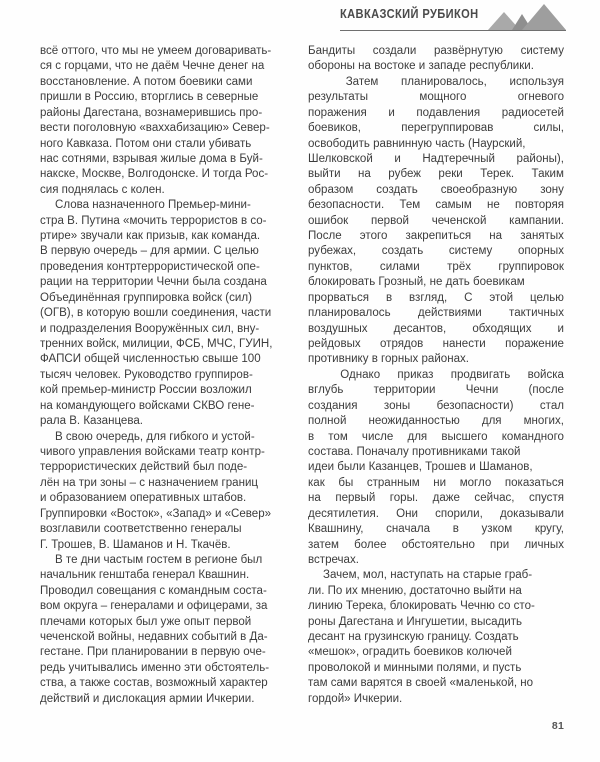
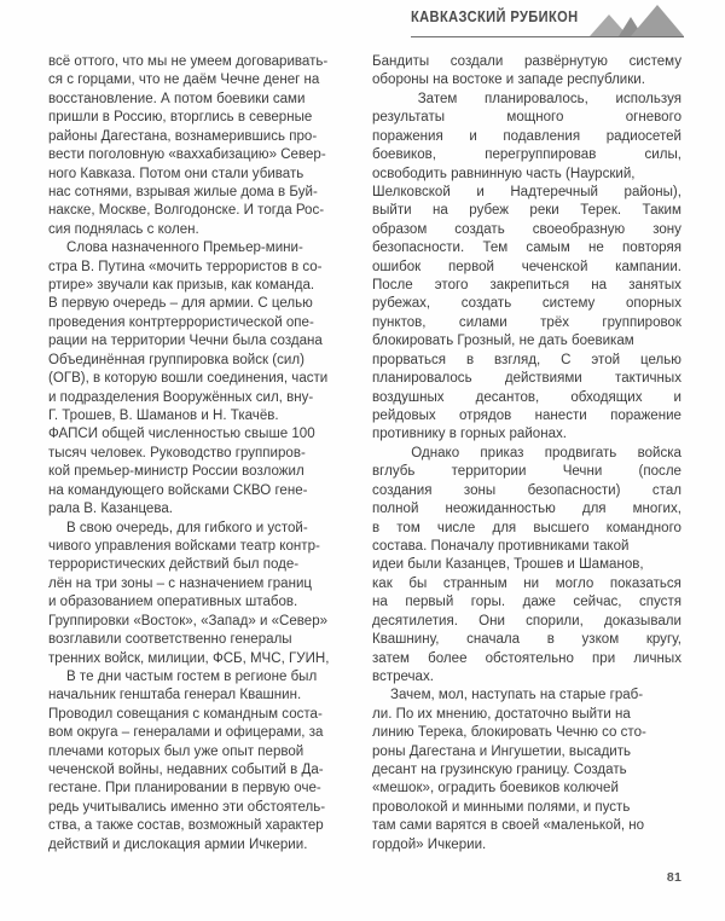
  КАВКАЗСКИЙ РУБИКОН
  всё оттого, что мы не умеем договаривать-
  ся с горцами, что не даём Чечне денег на
  восстановление. А потом боевики сами
  пришли в Россию, вторглись в северные
  районы Дагестана, вознамерившись про-
  вести поголовную «ваххабизацию» Север-
  ного Кавказа. Потом они стали убивать
  нас сотнями, взрывая жилые дома в Буй-
  накске, Москве, Волгодонске. И тогда Рос-
  сия поднялась с колен.
  Слова назначенного Премьер-мини-
  стра В. Путина «мочить террористов в со-
  ртире» звучали как призыв, как команда.
  В первую очередь – для армии. С целью
  проведения контртеррористической опе-
  рации на территории Чечни была создана
  Объединённая группировка войск (сил)
  (ОГВ), в которую вошли соединения, части
  и подразделения Вооружённых сил, вну-
- тренних войск, милиции, ФСБ, МЧС, ГУИН,
+ Г. Трошев, В. Шаманов и Н. Ткачёв.
  ФАПСИ общей численностью свыше 100
  тысяч человек. Руководство группиров-
  кой премьер-министр России возложил
  на командующего войсками СКВО гене-
  рала В. Казанцева.
  В свою очередь, для гибкого и устой-
  чивого управления войсками театр контр-
  террористических действий был поде-
  лён на три зоны – с назначением границ
  и образованием оперативных штабов.
  Группировки «Восток», «Запад» и «Север»
  возглавили соответственно генералы
- Г. Трошев, В. Шаманов и Н. Ткачёв.
+ тренних войск, милиции, ФСБ, МЧС, ГУИН,
  В те дни частым гостем в регионе был
  начальник генштаба генерал Квашнин.
  Проводил совещания с командным соста-
  вом округа – генералами и офицерами, за
  плечами которых был уже опыт первой
  чеченской войны, недавних событий в Да-
  гестане. При планировании в первую оче-
  редь учитывались именно эти обстоятель-
  ства, а также состав, возможный характер
  действий и дислокация армии Ичкерии.
  Бандиты
  создали
  развёрнутую
  систему
  обороны на востоке и западе республики.
  Затем
  планировалось,
  используя
  результаты
  мощного
  огневого
  поражения
  и
  подавления
  радиосетей
  боевиков,
  перегруппировав
  силы,
  освободить равнинную часть (Наурский,
  Шелковской
  и
  Надтеречный
  районы),
  выйти
  на
  рубеж
  реки
  Терек.
  Таким
  образом
  создать
  своеобразную
  зону
  безопасности.
  Тем
  самым
  не
  повторяя
  ошибок
  первой
  чеченской
  кампании.
  После
  этого
  закрепиться
  на
  занятых
  рубежах,
  создать
  систему
  опорных
  пунктов,
  силами
  трёх
  группировок
  блокировать Грозный, не дать боевикам
  прорваться
  в
  взгляд,
  С
  этой
  целью
  планировалось
  действиями
  тактичных
  воздушных
  десантов,
  обходящих
  и
  рейдовых
  отрядов
  нанести
  поражение
  противнику в горных районах.
  Однако
  приказ
  продвигать
  войска
  вглубь
  территории
  Чечни
  (после
  создания
  зоны
  безопасности)
  стал
  полной
  неожиданностью
  для
  многих,
  в
  том
  числе
  для
  высшего
  командного
  состава. Поначалу противниками такой
  идеи были Казанцев, Трошев и Шаманов,
  как
  бы
  странным
  ни
  могло
  показаться
  на
  первый
  горы.
  даже
  сейчас,
  спустя
  десятилетия.
  Они
  спорили,
  доказывали
  Квашнину,
  сначала
  в
  узком
  кругу,
  затем
  более
  обстоятельно
  при
  личных
  встречах.
  Зачем, мол, наступать на старые граб-
  ли. По их мнению, достаточно выйти на
  линию Терека, блокировать Чечню со сто-
  роны Дагестана и Ингушетии, высадить
  десант на грузинскую границу. Создать
  «мешок», оградить боевиков колючей
  проволокой и минными полями, и пусть
  там сами варятся в своей «маленькой, но
  гордой» Ичкерии.
  81
